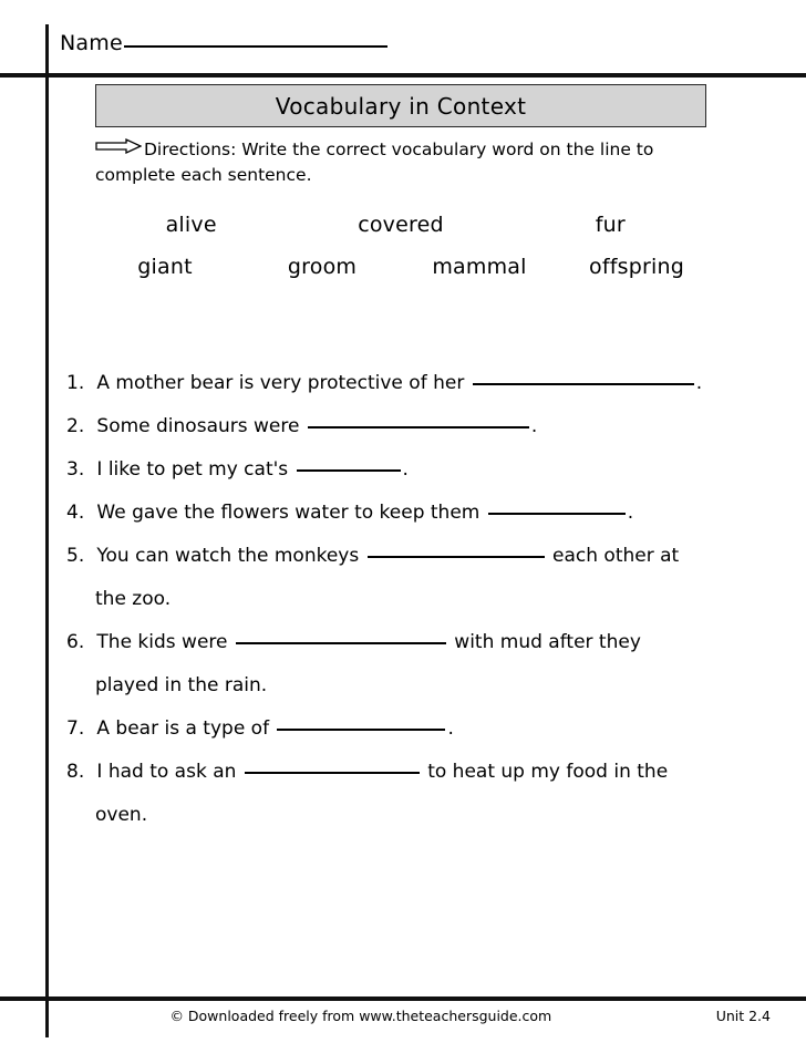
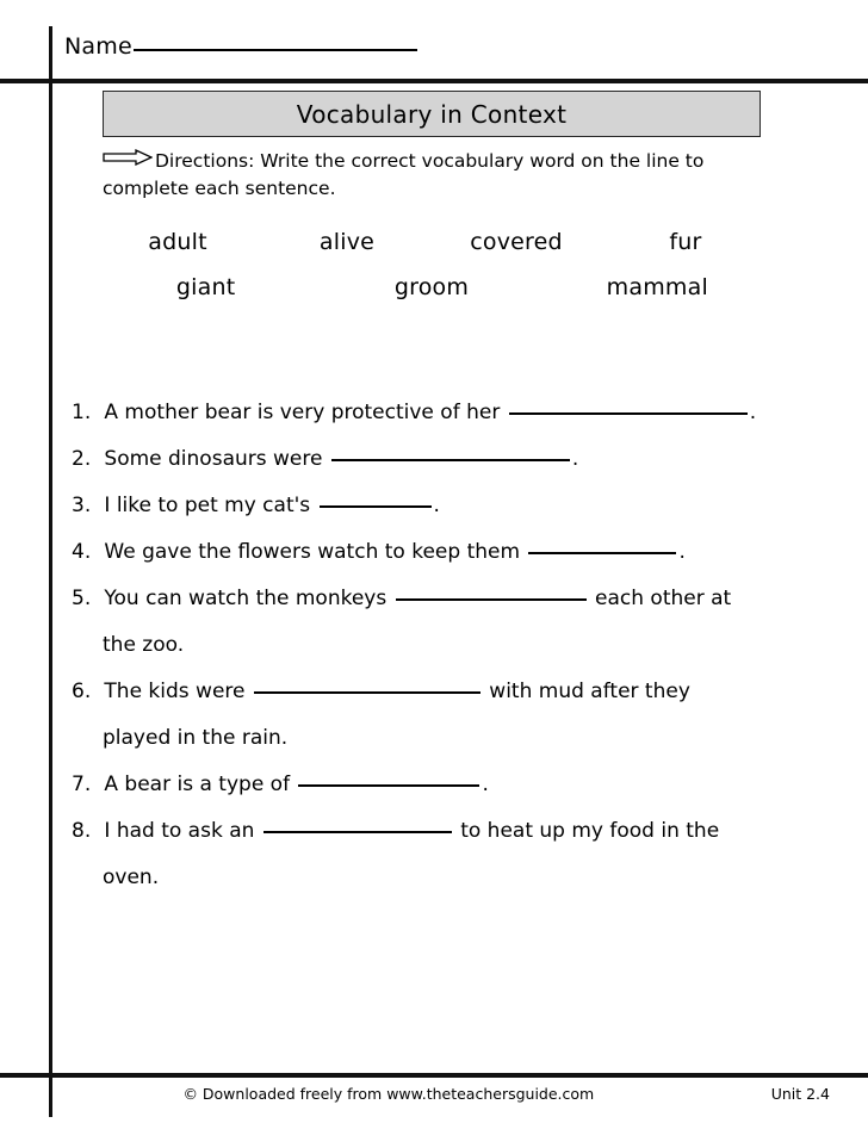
  Name
  Vocabulary in Context
  Directions: Write the correct vocabulary word on the line to complete each sentence.
+ adult
  alive
  covered
  fur
  giant
  groom
  mammal
- offspring
  1.
  A mother bear is very protective of her
  .
  2.
  Some dinosaurs were
  .
  3.
  I like to pet my cat's
  .
  4.
- We gave the flowers water to keep them
+ We gave the flowers watch to keep them
  .
  5.
  You can watch the monkeys
  each other at
  the zoo.
  6.
  The kids were
  with mud after they
  played in the rain.
  7.
  A bear is a type of
  .
  8.
  I had to ask an
  to heat up my food in the
  oven.
  © Downloaded freely from www.theteachersguide.com
  Unit 2.4
